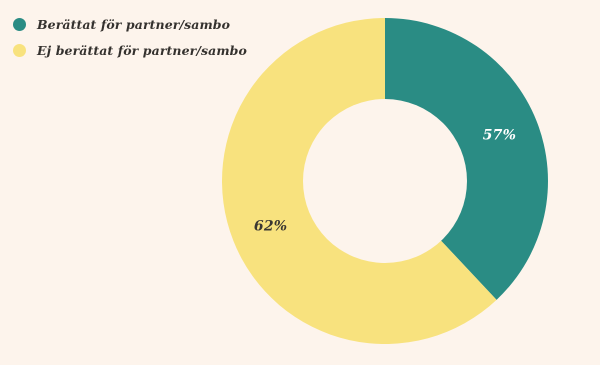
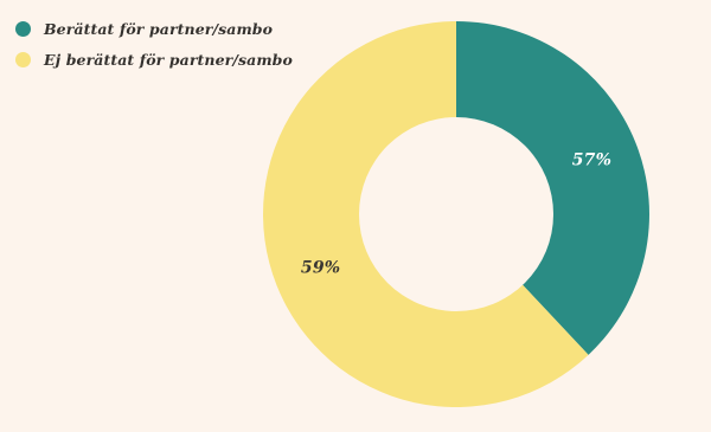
  Berättat för partner/sambo
  Ej berättat för partner/sambo
  57%
- 62%
+ 59%
